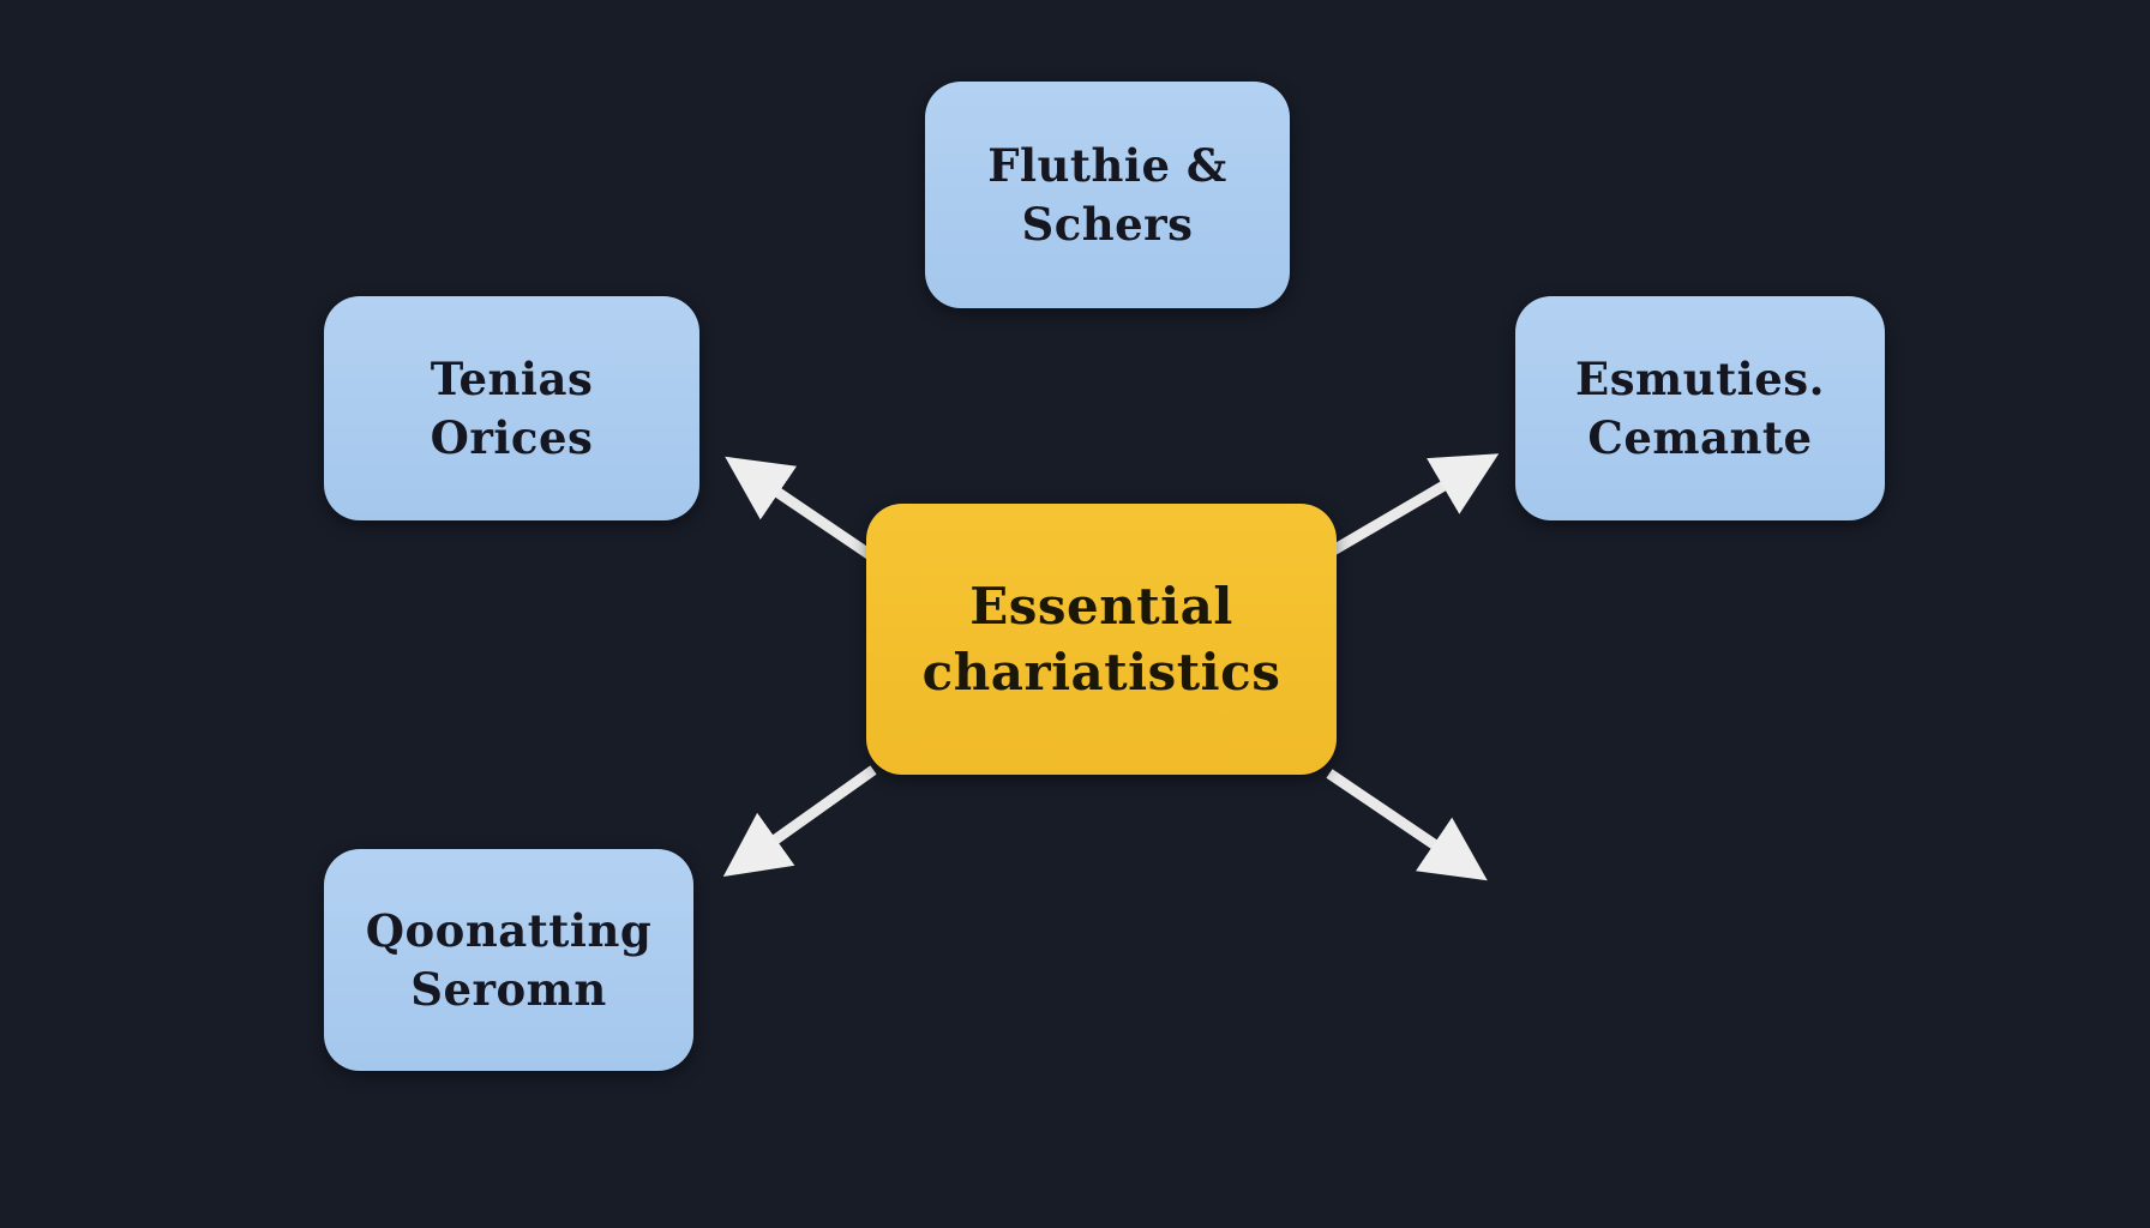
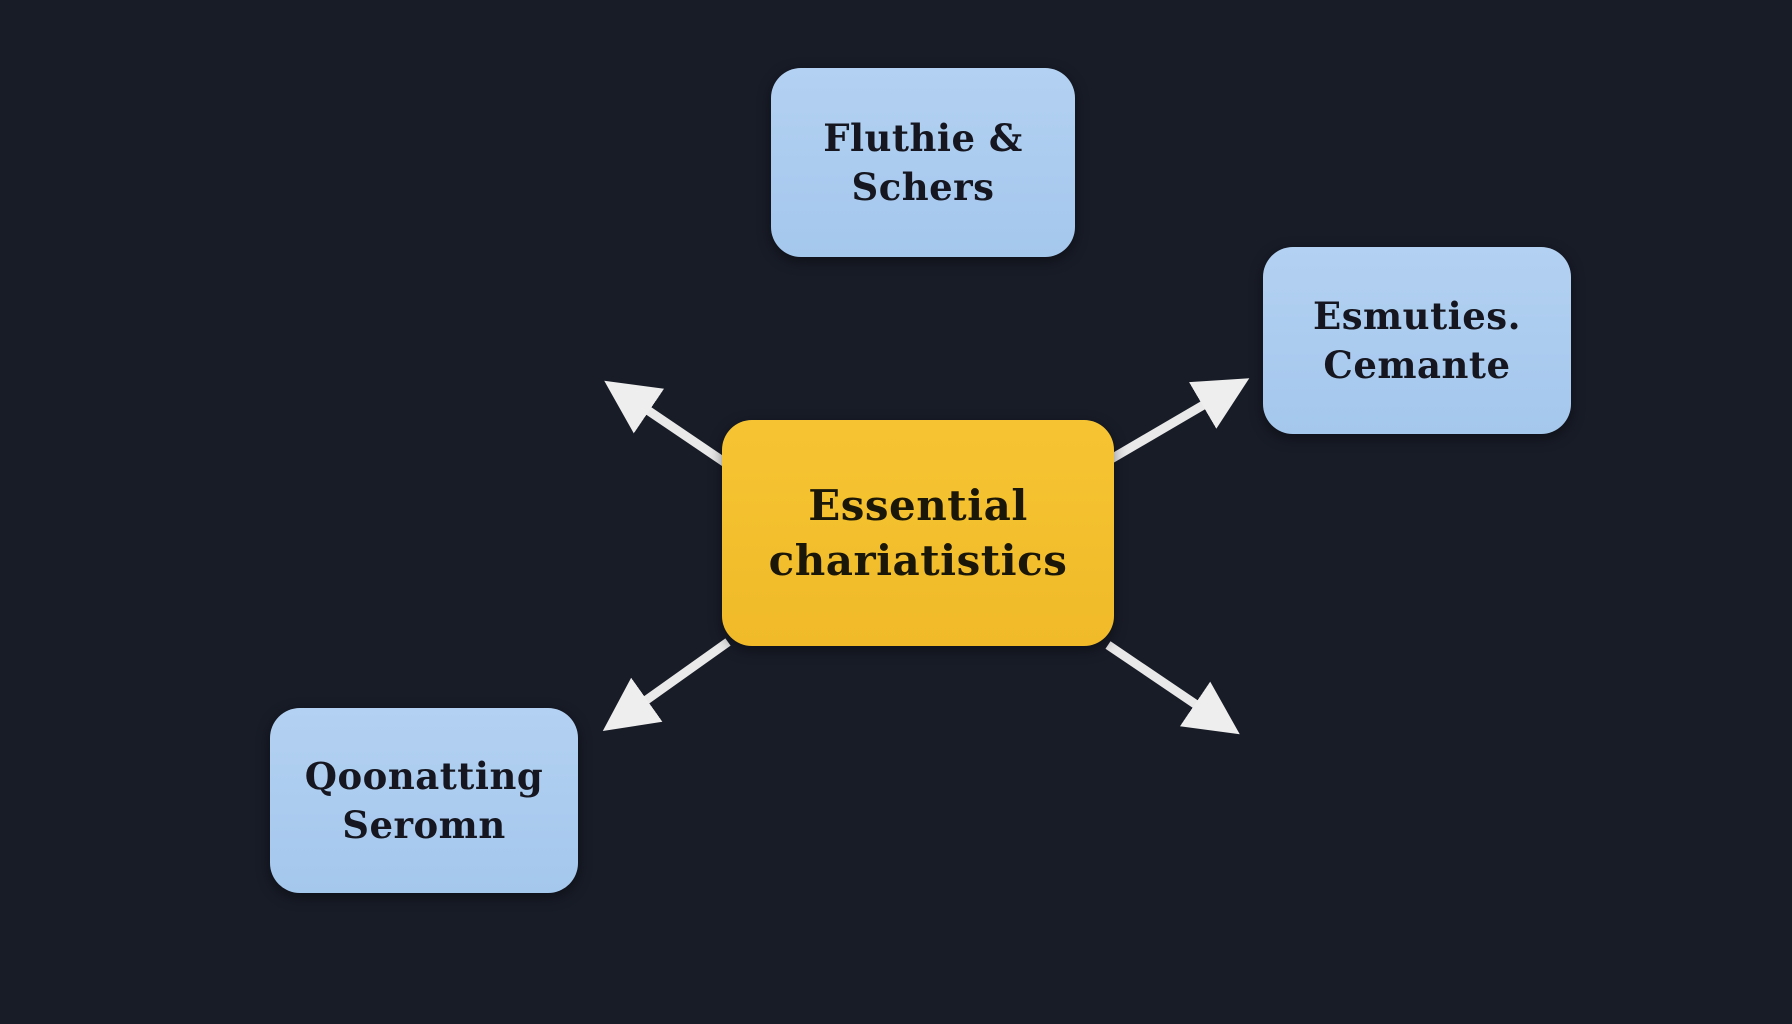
  Fluthie &
  Schers
- Tenias
- Orices
  Esmuties.
  Cemante
  Essential
  chariatistics
  Qoonatting
  Seromn
